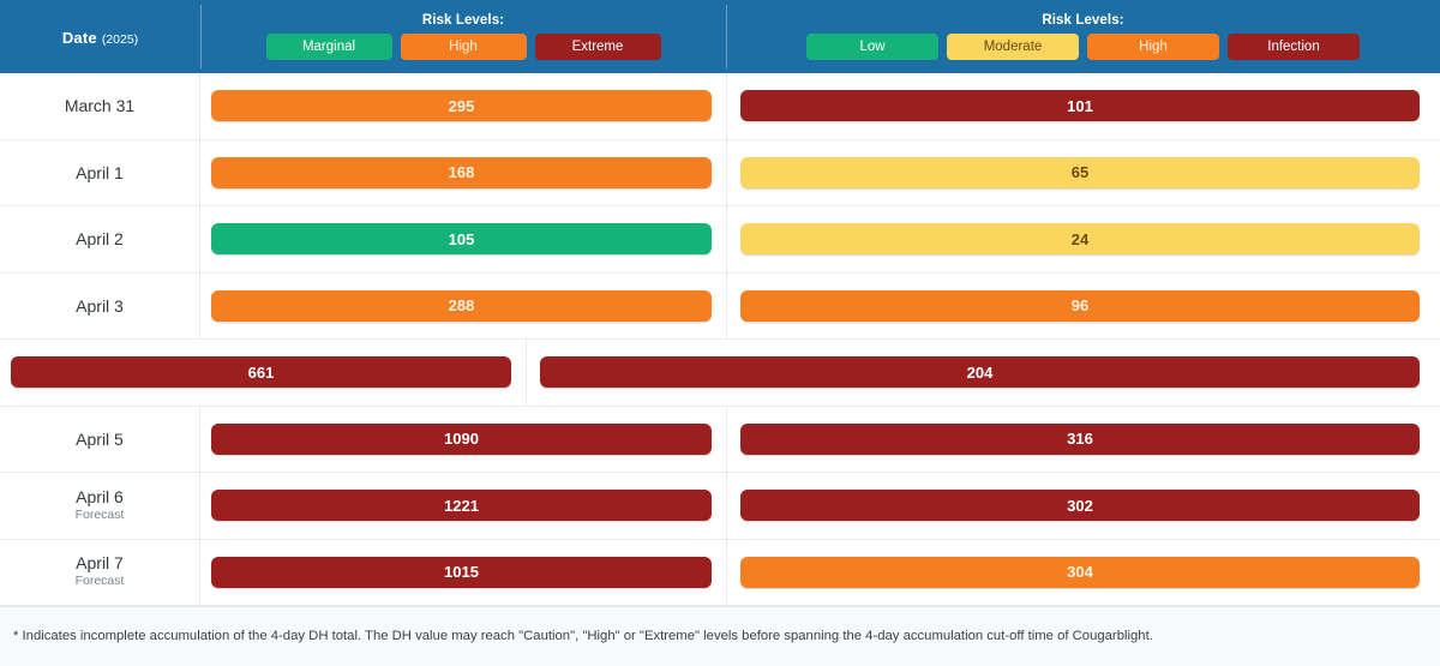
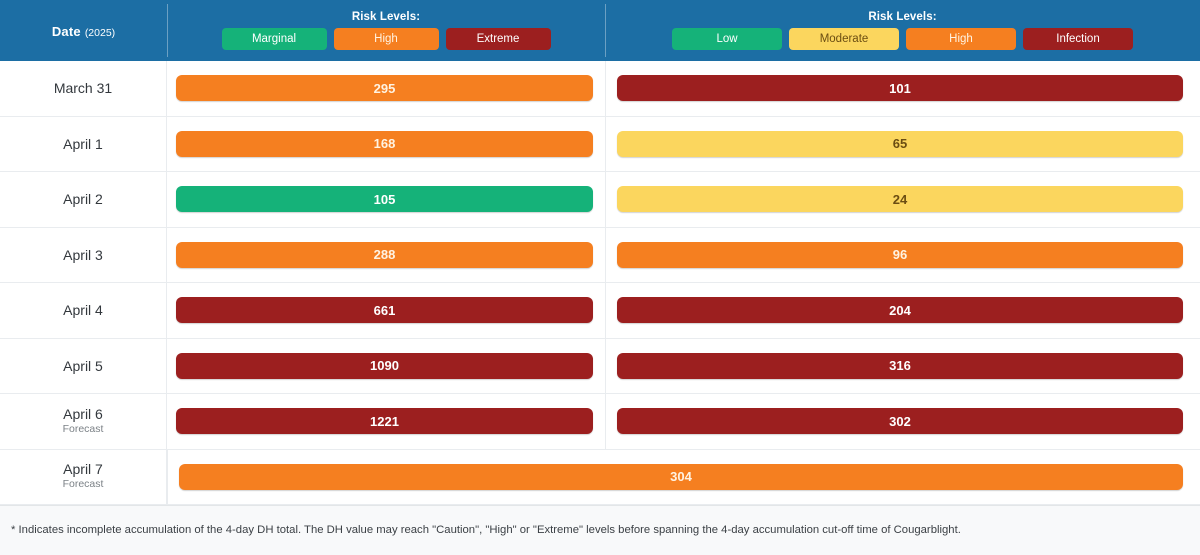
  Date
  (2025)
  Risk Levels:
  Marginal
  High
  Extreme
  Risk Levels:
  Low
  Moderate
  High
  Infection
  March 31
  295
  101
  April 1
  168
  65
  April 2
  105
  24
  April 3
  288
  96
+ April 4
  661
  204
  April 5
  1090
  316
  April 6
  Forecast
  1221
  302
  April 7
  Forecast
- 1015
  304
  * Indicates incomplete accumulation of the 4-day DH total. The DH value may reach "Caution", "High" or "Extreme" levels before spanning the 4-day accumulation cut-off time of Cougarblight.
